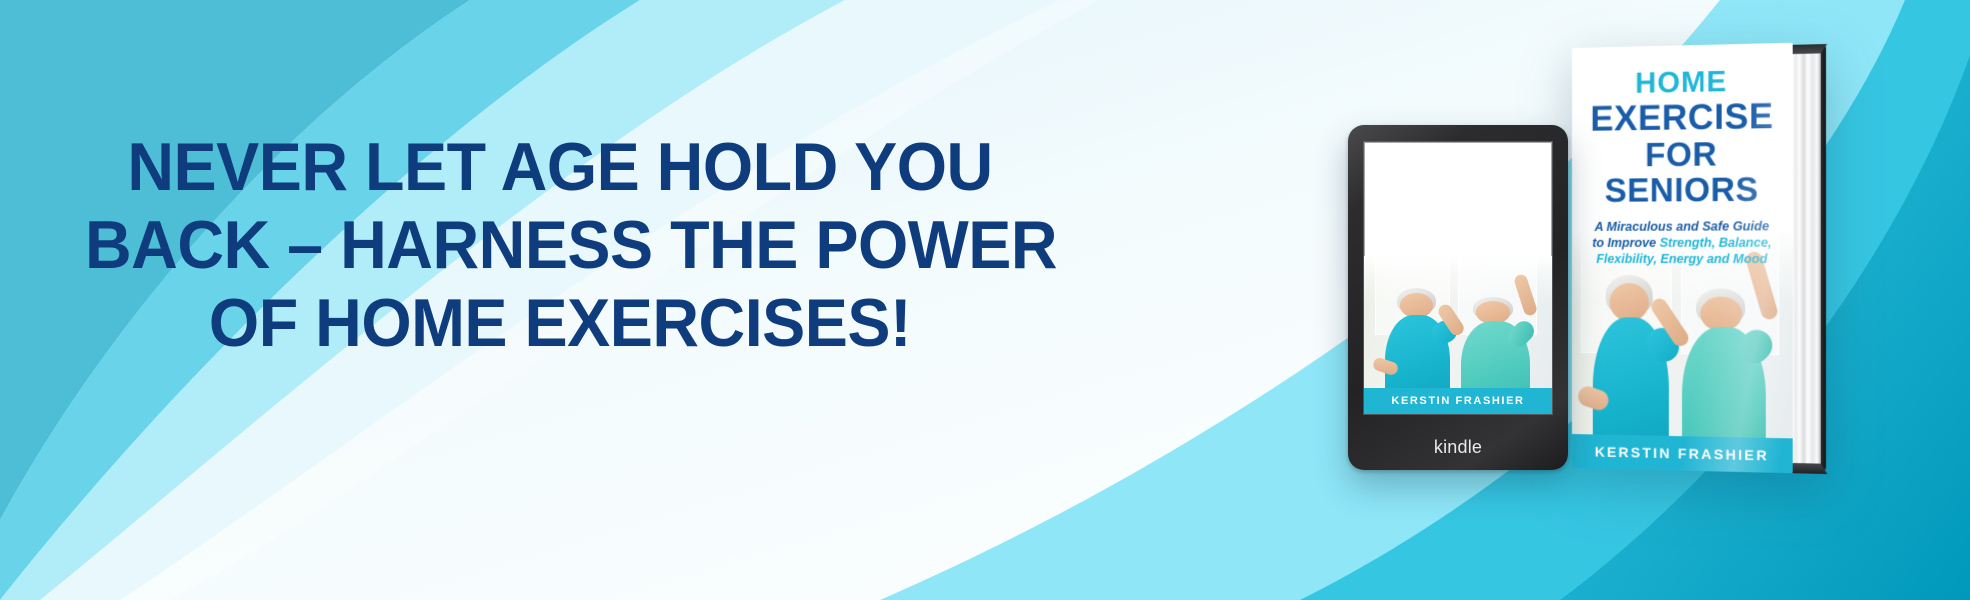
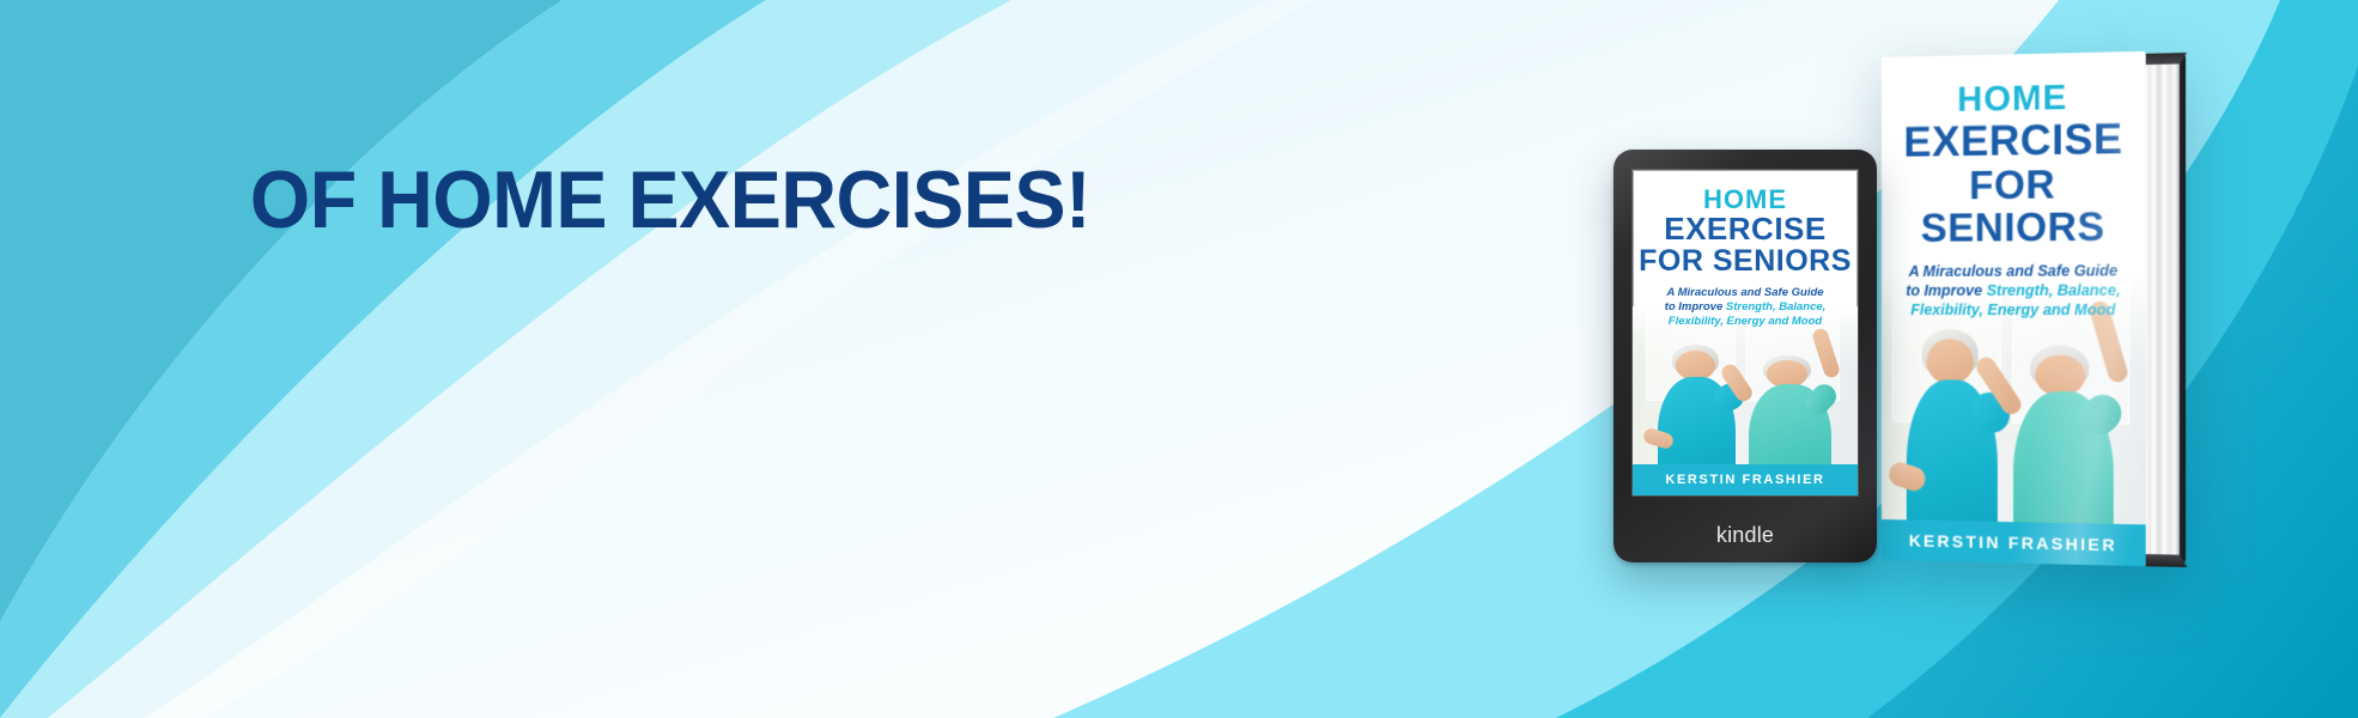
- NEVER LET AGE HOLD YOU
- BACK – HARNESS THE POWER
  OF HOME EXERCISES!
+ HOME
+ EXERCISE
+ FOR SENIORS
+ A Miraculous and Safe Guide
+ to Improve Strength, Balance,
+ Flexibility, Energy and Mood
  KERSTIN FRASHIER
  kindle
